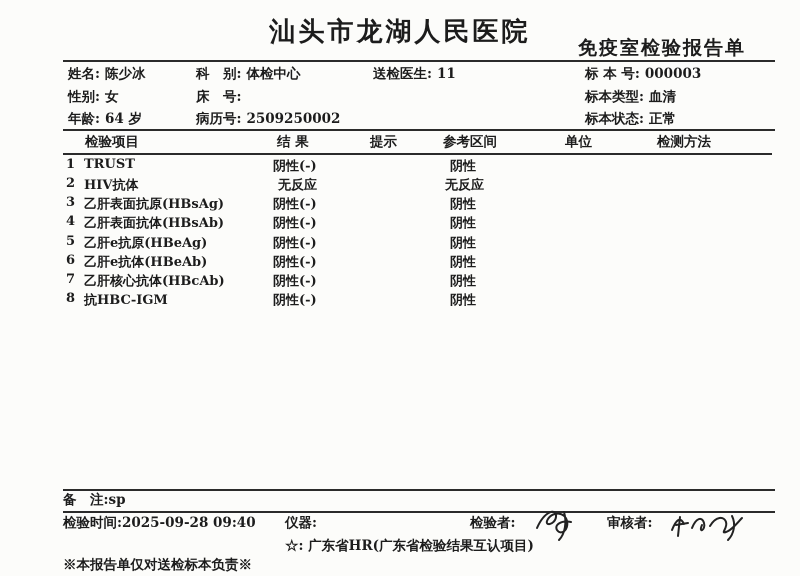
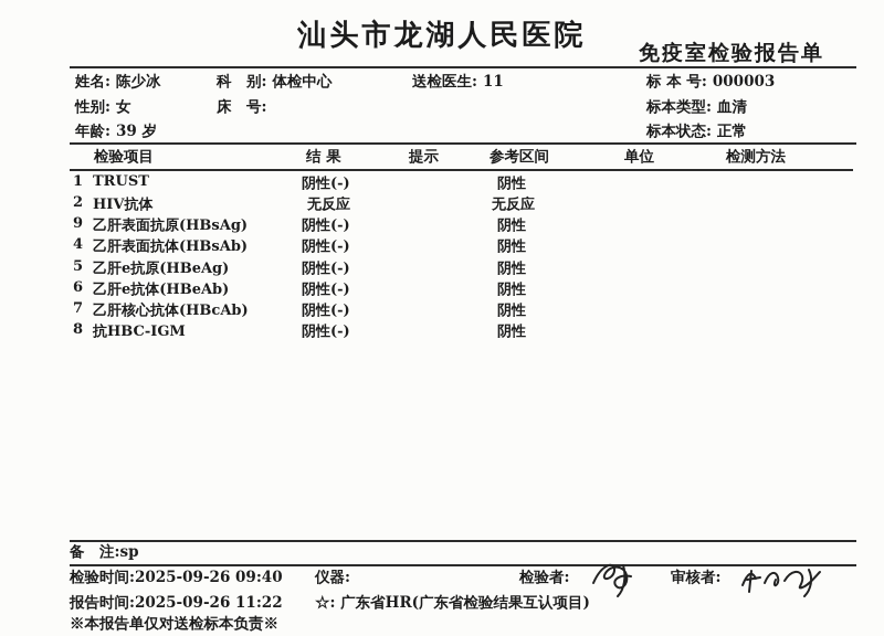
  汕头市龙湖人民医院
  免疫室检验报告单
  姓名: 陈少冰
  科 别: 体检中心
  送检医生: 11
  标 本 号: 000003
  性别: 女
  床 号:
  标本类型: 血清
- 年龄: 64 岁
+ 年龄: 39 岁
- 病历号: 2509250002
  标本状态: 正常
  检验项目
  结 果
  提示
  参考区间
  单位
  检测方法
  1
  TRUST
  阴性(-)
  阴性
  2
  HIV抗体
  无反应
  无反应
- 3
+ 9
  乙肝表面抗原(HBsAg)
  阴性(-)
  阴性
  4
  乙肝表面抗体(HBsAb)
  阴性(-)
  阴性
  5
  乙肝e抗原(HBeAg)
  阴性(-)
  阴性
  6
  乙肝e抗体(HBeAb)
  阴性(-)
  阴性
  7
  乙肝核心抗体(HBcAb)
  阴性(-)
  阴性
  8
  抗HBC-IGM
  阴性(-)
  阴性
  备 注:sp
- 检验时间:2025-09-28 09:40
+ 检验时间:2025-09-26 09:40
  仪器:
  检验者:
  审核者:
+ 报告时间:2025-09-26 11:22
  ☆: 广东省HR(广东省检验结果互认项目)
  ※本报告单仅对送检标本负责※
